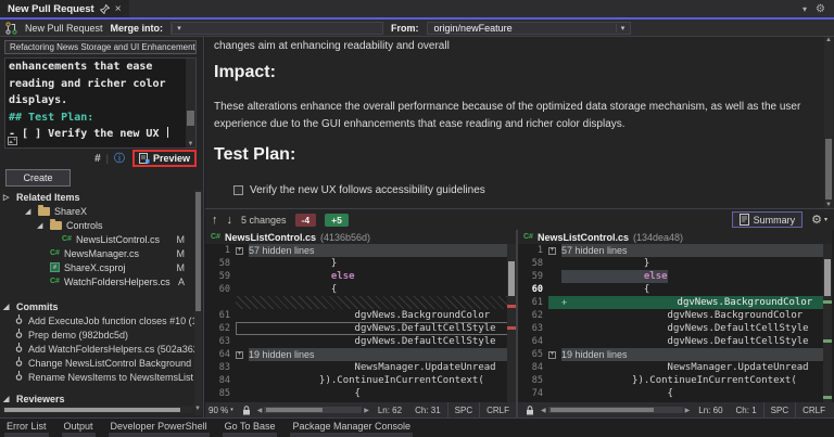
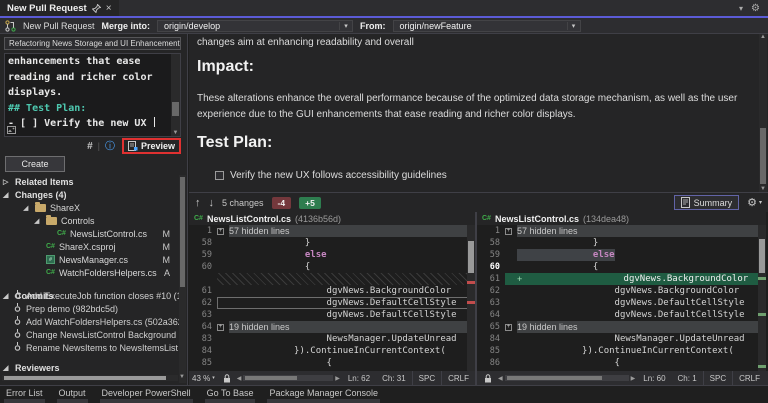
  New Pull Request
  ×
  ▾
  ⚙
  New Pull Request
  Merge into:
+ origin/develop
  From:
  origin/newFeature
  Refactoring News Storage and UI Enhancement
  enhancements that ease
  reading and richer color
  displays.
  ## Test Plan:
  - [ ] Verify the new UX
  #
  |
  ⓘ
  Preview
  Create
  Related Items
+ Changes (4)
  ShareX
  Controls
  NewsListControl.cs
  M
- NewsManager.cs
+ ShareX.csproj
  M
- ShareX.csproj
+ NewsManager.cs
  M
  WatchFoldersHelpers.cs
  A
  Commits
  Add ExecuteJob function closes #10 (
  Prep demo (982bdc5d)
  Add WatchFoldersHelpers.cs (502a36
  Change NewsListControl Background
  Rename NewsItems to NewsItemsList
  Reviewers
  changes aim at enhancing readability and overall
  Impact:
  These alterations enhance the overall performance because of the optimized data storage mechanism, as well as the user experience due to the GUI enhancements that ease reading and richer color displays.
  Test Plan:
  Verify the new UX follows accessibility guidelines
  ↑
  ↓
  5 changes
  -4
  +5
  Summary
  ⚙
  NewsListControl.cs
  (4136b56d)
  1
  57 hidden lines
  58
  }
  59
  else
  60
  {
  61
  dgvNews.BackgroundColor
  62
  dgvNews.DefaultCellStyle
  63
  dgvNews.DefaultCellStyle
  64
  19 hidden lines
  83
  NewsManager.UpdateUnread
  84
  }).ContinueInCurrentContext(
  85
  {
  NewsListControl.cs
  (134dea48)
  1
  57 hidden lines
  58
  }
  59
  else
  60
  {
  61
  +
  dgvNews.BackgroundColor
  62
  dgvNews.BackgroundColor
  63
  dgvNews.DefaultCellStyle
  64
  dgvNews.DefaultCellStyle
  65
  19 hidden lines
  84
  NewsManager.UpdateUnread
  85
  }).ContinueInCurrentContext(
- 74
+ 86
  {
- 90 %
+ 43 %
  Ln: 62
  Ch: 31
  SPC
  CRLF
  Ln: 60
  Ch: 1
  SPC
  CRLF
  Error List
  Output
  Developer PowerShell
  Go To Base
  Package Manager Console
